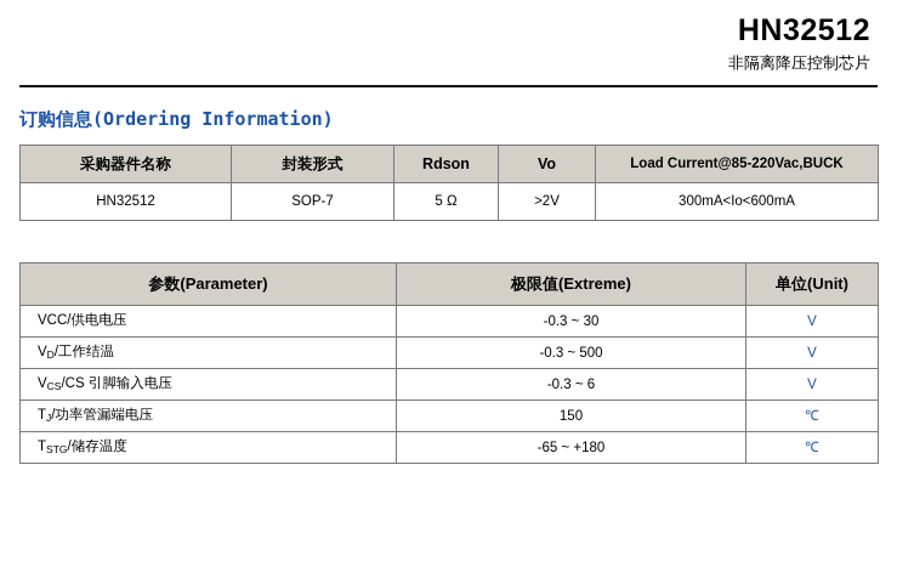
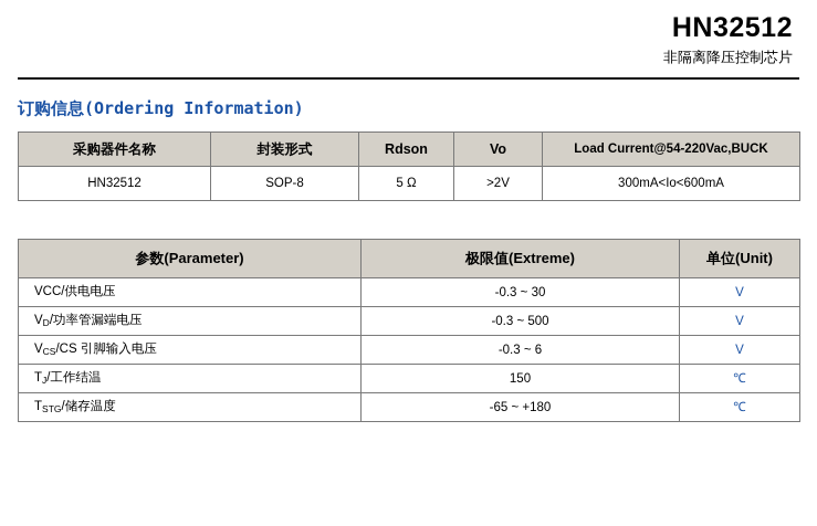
  HN32512
  非隔离降压控制芯片
  订购信息(Ordering Information)
- 采购器件名称	封装形式	Rdson	Vo	Load Current@85-220Vac,BUCK
+ 采购器件名称	封装形式	Rdson	Vo	Load Current@54-220Vac,BUCK
- HN32512	SOP-7	5 Ω	>2V	300mA<Io<600mA
+ HN32512	SOP-8	5 Ω	>2V	300mA<Io<600mA
  参数(Parameter)	极限值(Extreme)	单位(Unit)
  VCC/供电电压	-0.3 ~ 30	V
- VD/工作结温	-0.3 ~ 500	V
+ VD/功率管漏端电压	-0.3 ~ 500	V
  VCS/CS 引脚输入电压	-0.3 ~ 6	V
- TJ/功率管漏端电压	150	℃
+ TJ/工作结温	150	℃
  TSTG/储存温度	-65 ~ +180	℃
